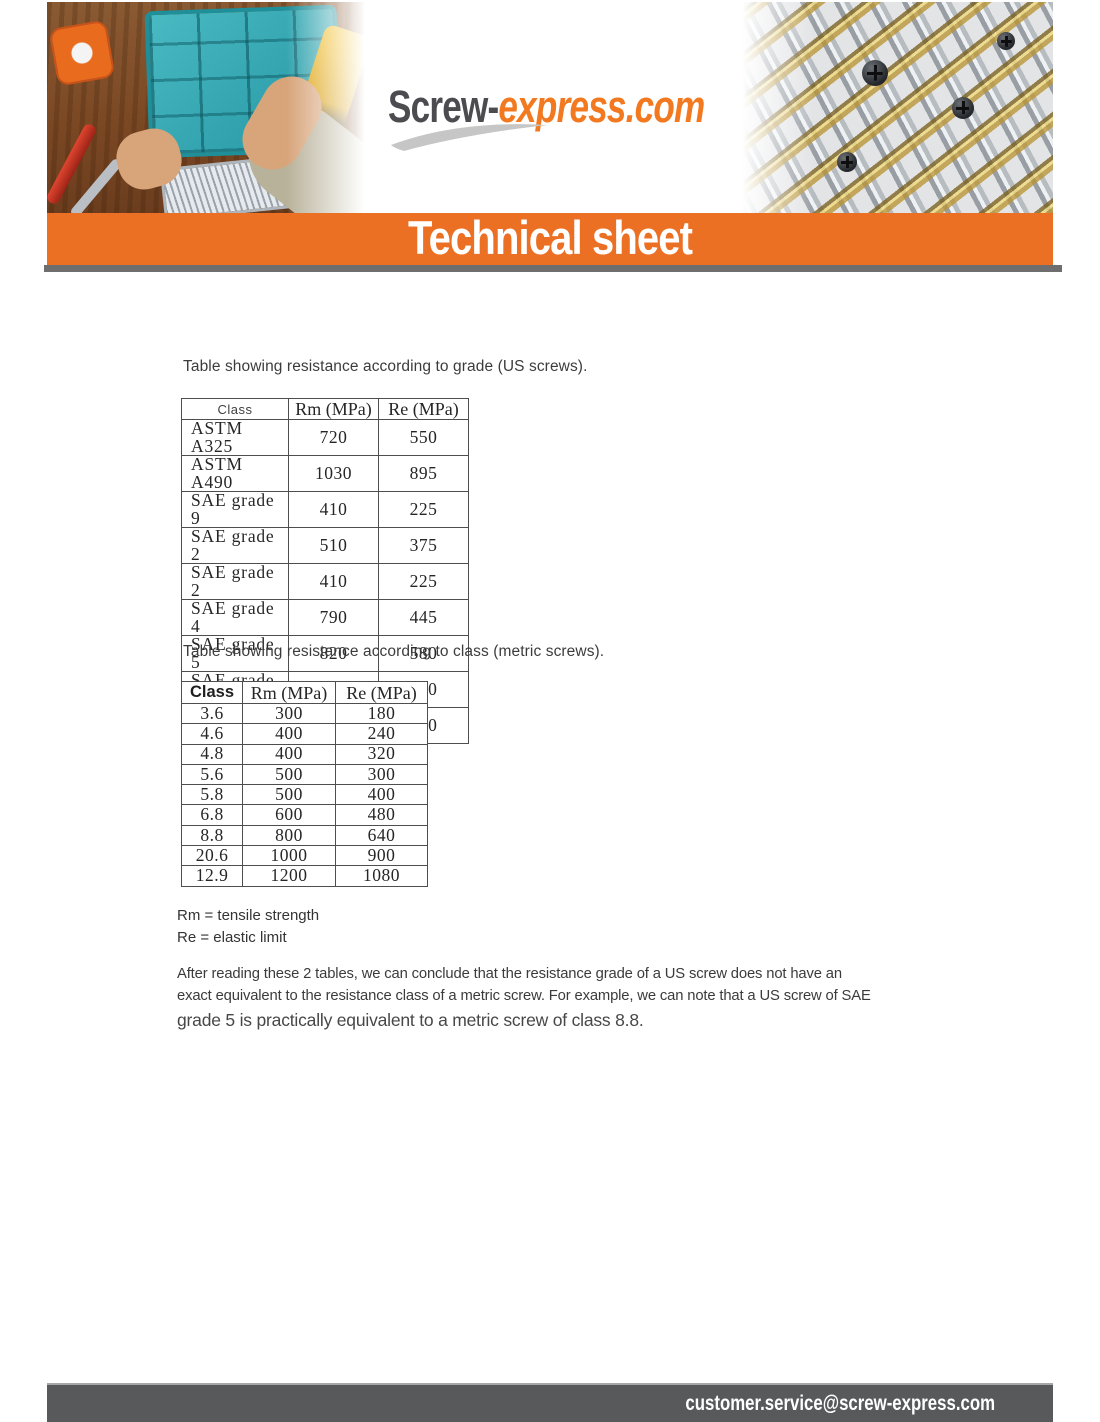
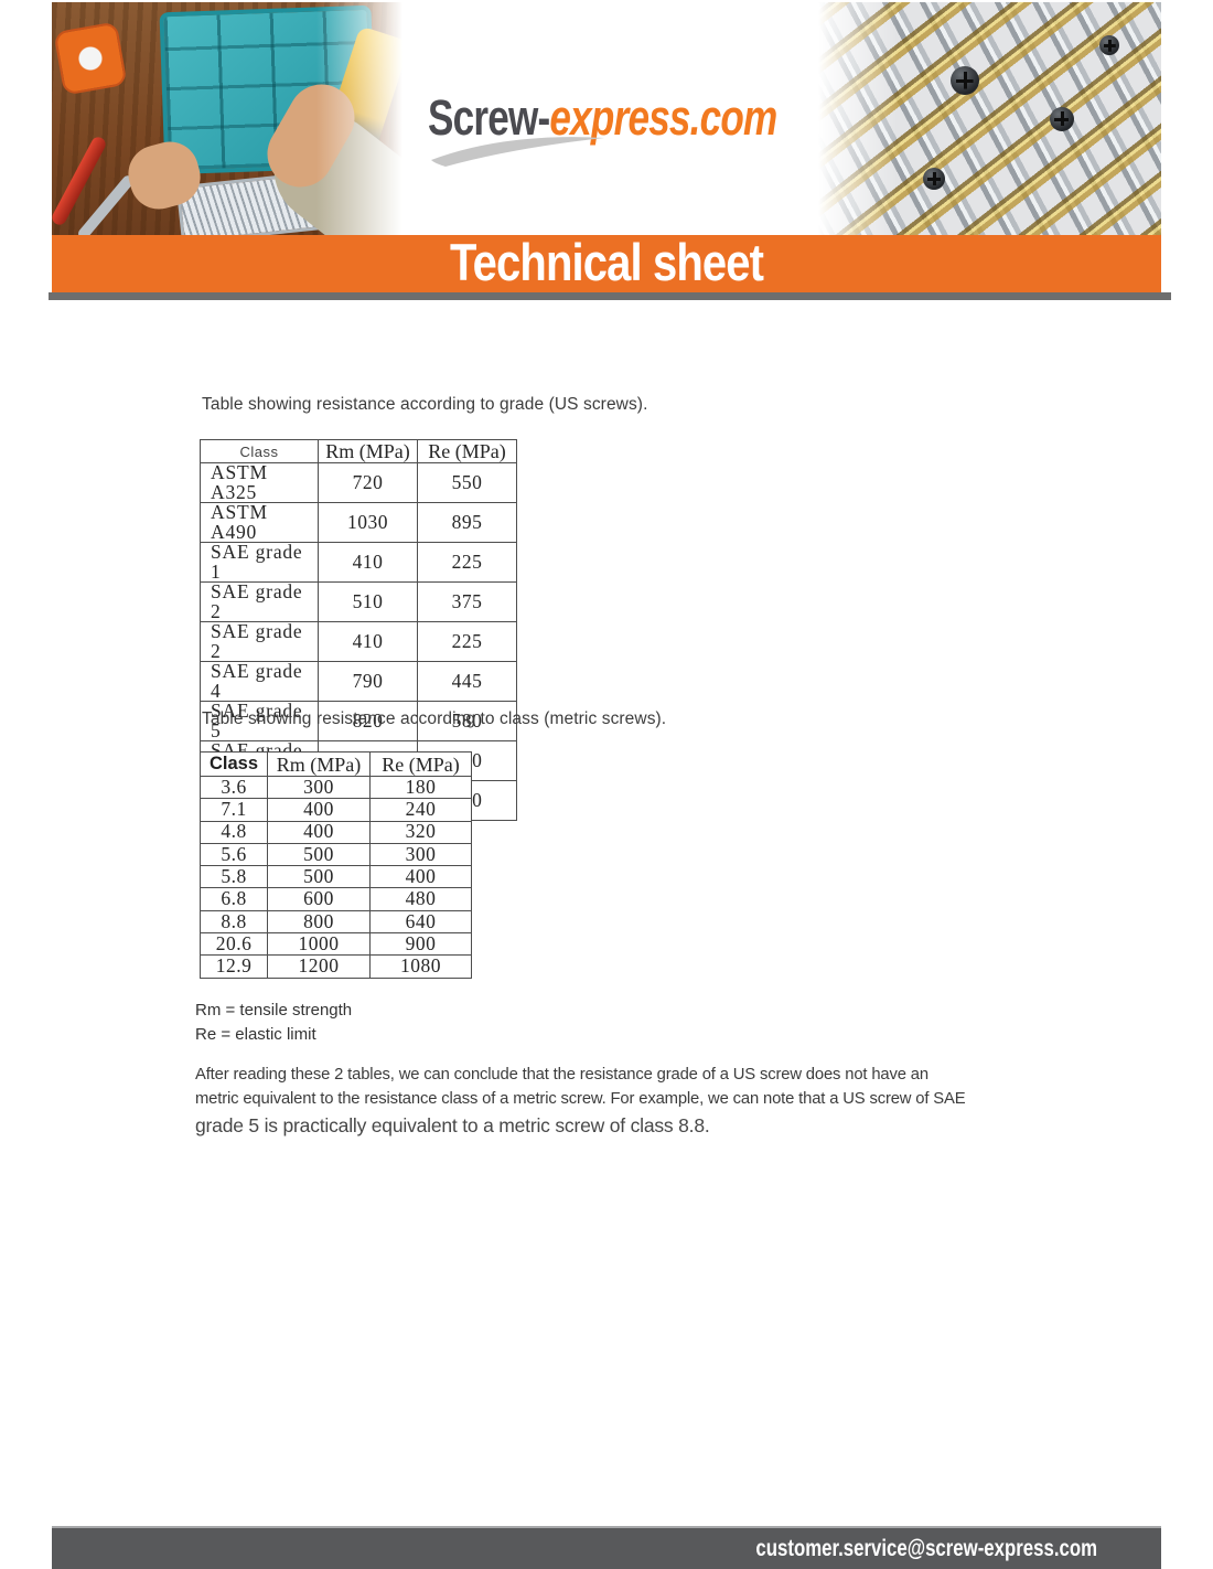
  Screw-express.com
  Technical sheet
  Table showing resistance according to grade (US screws).
  Class	Rm (MPa)	Re (MPa)
  ASTM A325	720	550
  ASTM A490	1030	895
- SAE grade 9	410	225
+ SAE grade 1	410	225
  SAE grade 2	510	375
  SAE grade 2	410	225
  SAE grade 4	790	445
  SAE grade 5	820	580
  Table showing resistance according to class (metric screws).
  Class	Rm (MPa)	Re (MPa)
  3.6	300	180
- 4.6	400	240
+ 7.1	400	240
  4.8	400	320
  5.6	500	300
  5.8	500	400
  6.8	600	480
  8.8	800	640
  20.6	1000	900
  12.9	1200	1080
  Rm = tensile strength
  Re = elastic limit
  After reading these 2 tables, we can conclude that the resistance grade of a US screw does not have an
- exact equivalent to the resistance class of a metric screw. For example, we can note that a US screw of SAE
+ metric equivalent to the resistance class of a metric screw. For example, we can note that a US screw of SAE
  grade 5 is practically equivalent to a metric screw of class 8.8.
  customer.service@screw-express.com
